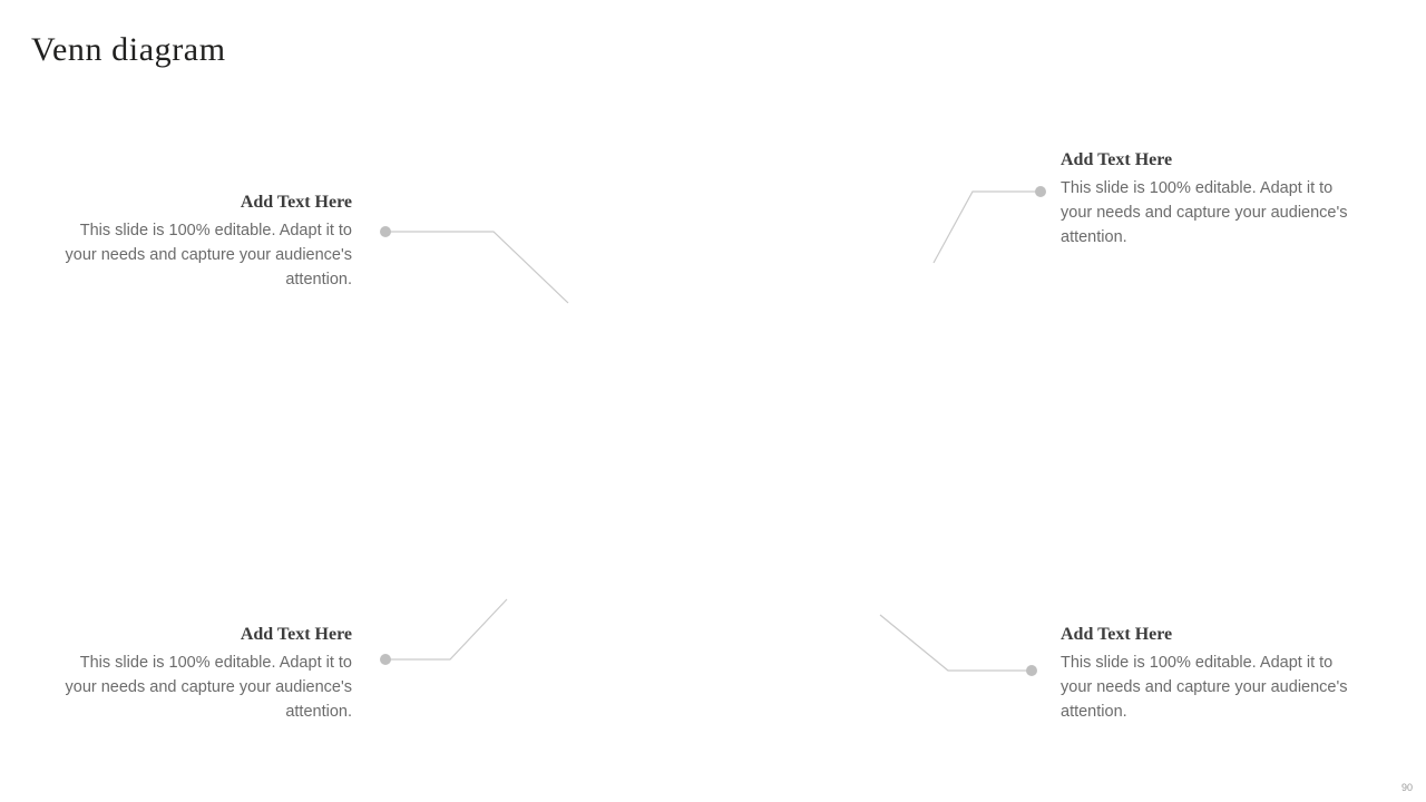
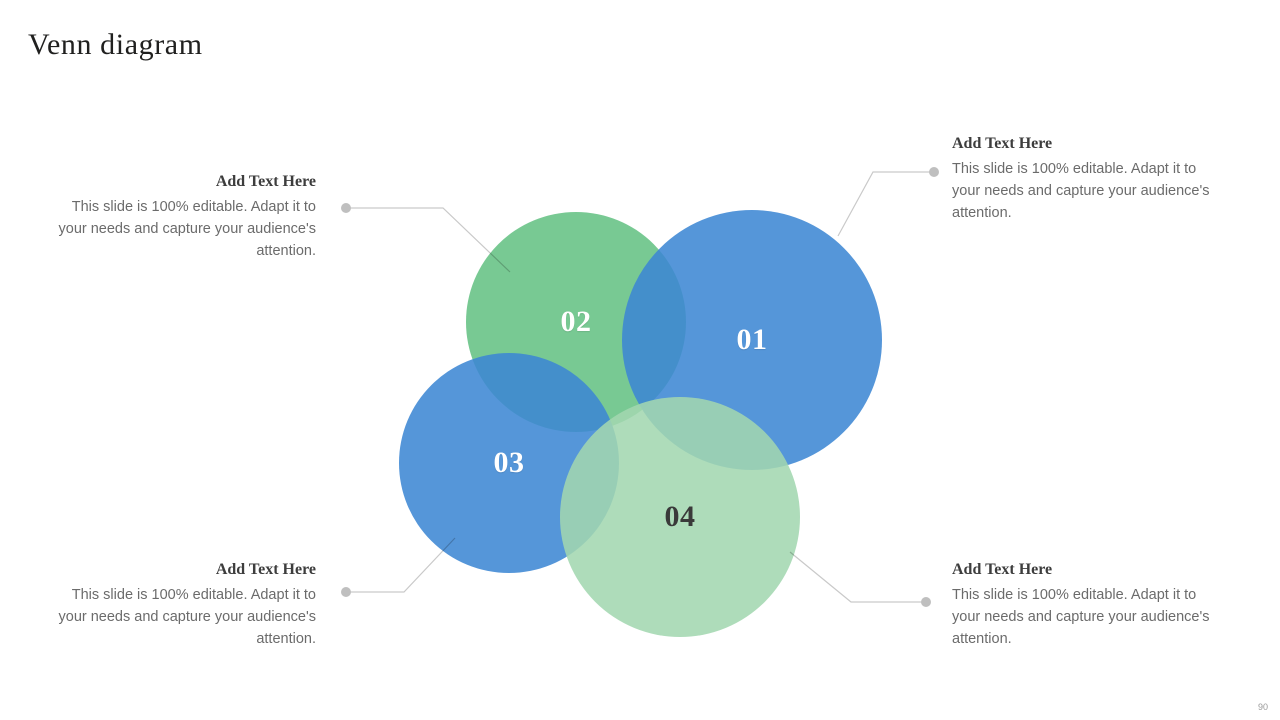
  Venn diagram
+ 01
+ 02
+ 03
+ 04
  Add Text Here
  This slide is 100% editable. Adapt it to your needs and capture your audience's attention.
  Add Text Here
  This slide is 100% editable. Adapt it to your needs and capture your audience's attention.
  Add Text Here
  This slide is 100% editable. Adapt it to your needs and capture your audience's attention.
  Add Text Here
  This slide is 100% editable. Adapt it to your needs and capture your audience's attention.
  90
